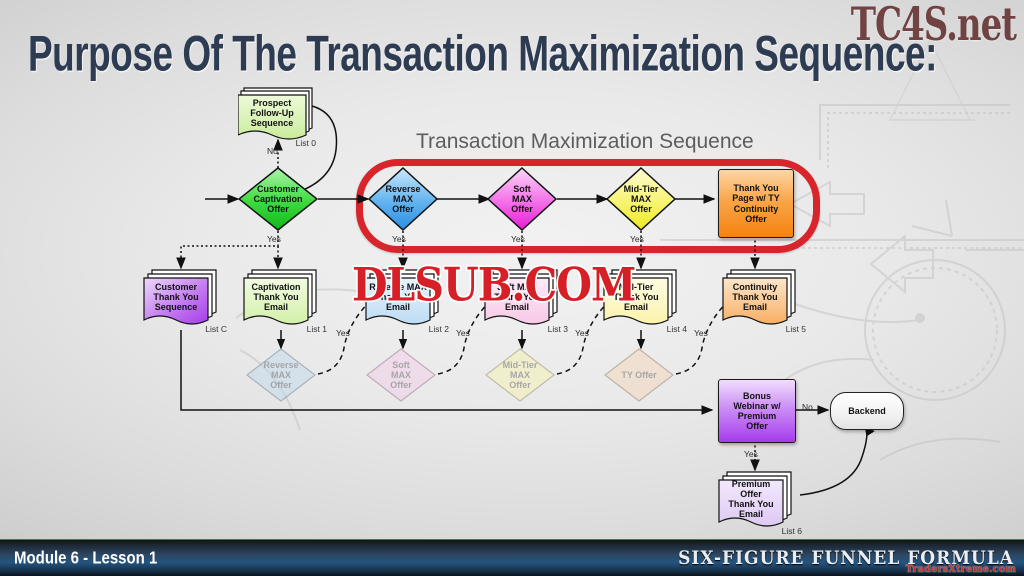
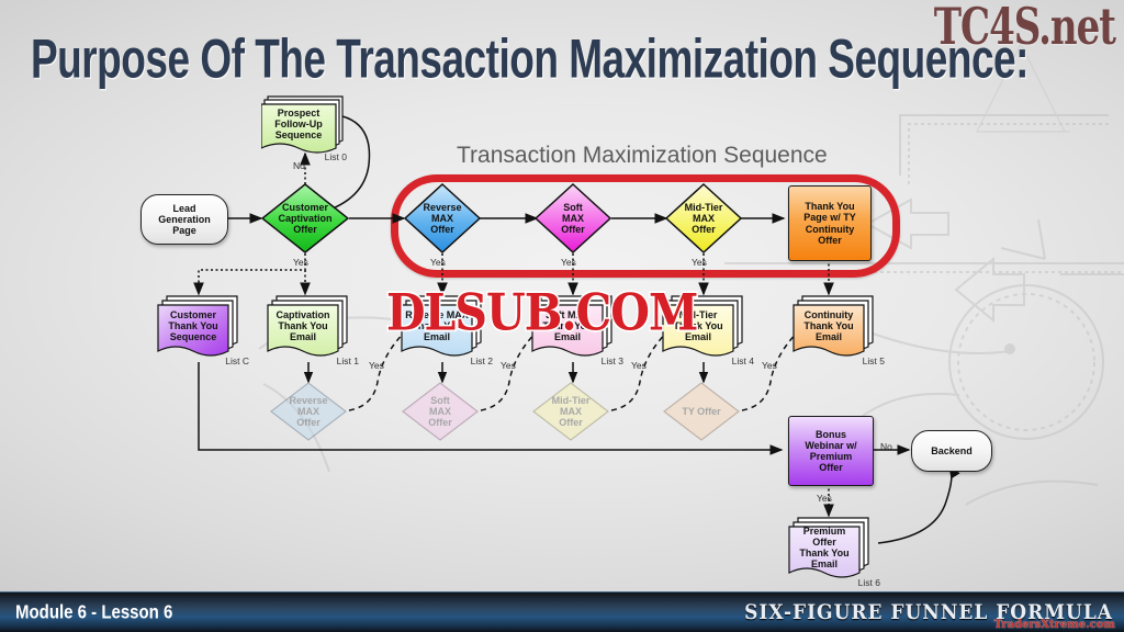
  Purpose Of The Transaction Maximization Sequence:
  TC4S.net
  Transaction Maximization Sequence
+ Lead
+ Generation
+ Page
  Prospect
  Follow-Up
  Sequence
  List 0
  Customer
  Captivation
  Offer
  Reverse
  MAX
  Offer
  Soft
  MAX
  Offer
  Mid-Tier
  MAX
  Offer
  Thank You
  Page w/ TY
  Continuity
  Offer
  Customer
  Thank You
  Sequence
  List C
  Captivation
  Thank You
  Email
  List 1
  Reverse MAX
  Thank You
  Email
  List 2
  Soft MAX
  Thank You
  Email
  List 3
  Mid-Tier
  Thank You
  Email
  List 4
  Continuity
  Thank You
  Email
  List 5
  Reverse
  MAX
  Offer
  Soft
  MAX
  Offer
  Mid-Tier
  MAX
  Offer
  TY Offer
  Bonus
  Webinar w/
  Premium
  Offer
  Backend
  Premium
  Offer
  Thank You
  Email
  List 6
  No
  Yes
  Yes
  Yes
  Yes
  Yes
  Yes
  Yes
  Yes
  No
  Yes
  DLSUB.COM
- Module 6 - Lesson 1
+ Module 6 - Lesson 6
  SIX-FIGURE FUNNEL FORMULA
  TradersXtreme.com
